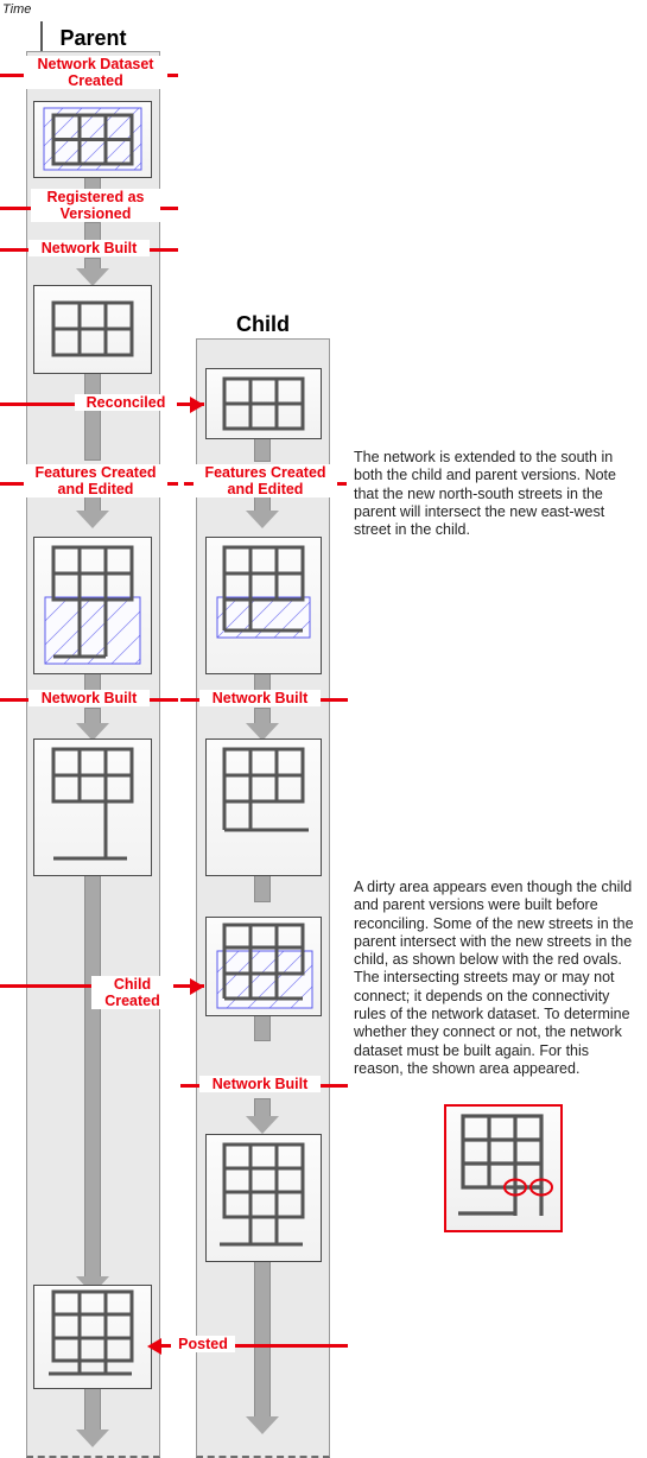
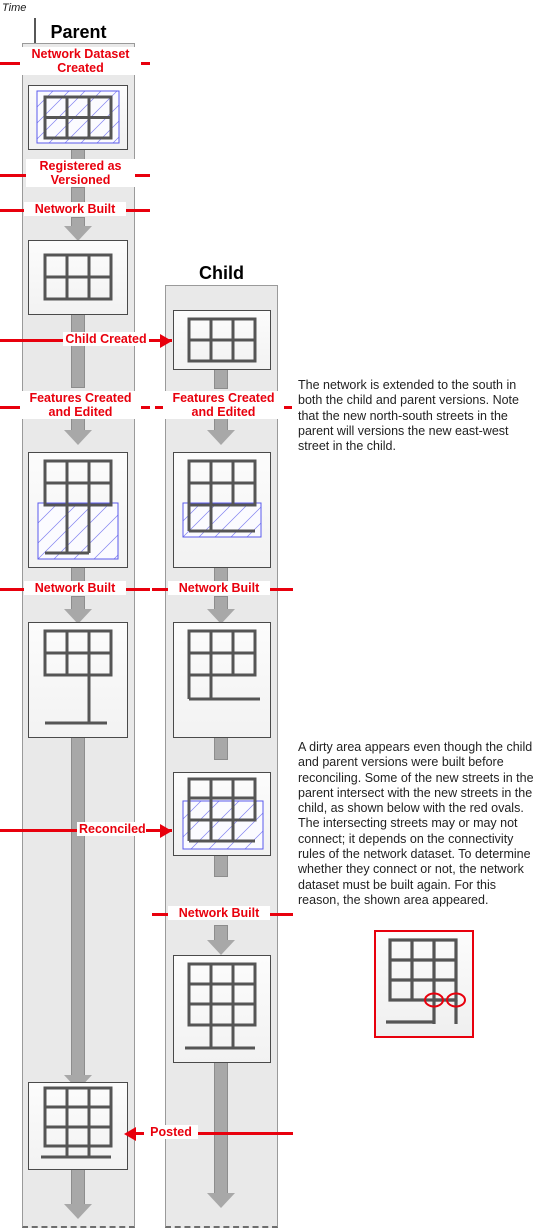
  Time
  Parent
  Child
  Network Dataset
  Created
  Registered as
  Versioned
  Network Built
- Reconciled
+ Child Created
  Features Created
  and Edited
  Features Created
  and Edited
  Network Built
  Network Built
- Child Created
+ Reconciled
  Network Built
  Posted
- The network is extended to the south in both the child and parent versions. Note that the new north-south streets in the parent will intersect the new east-west street in the child.
+ The network is extended to the south in both the child and parent versions. Note that the new north-south streets in the parent will versions the new east-west street in the child.
  A dirty area appears even though the child and parent versions were built before reconciling. Some of the new streets in the parent intersect with the new streets in the child, as shown below with the red ovals. The intersecting streets may or may not connect; it depends on the connectivity rules of the network dataset. To determine whether they connect or not, the network dataset must be built again. For this reason, the shown area appeared.
